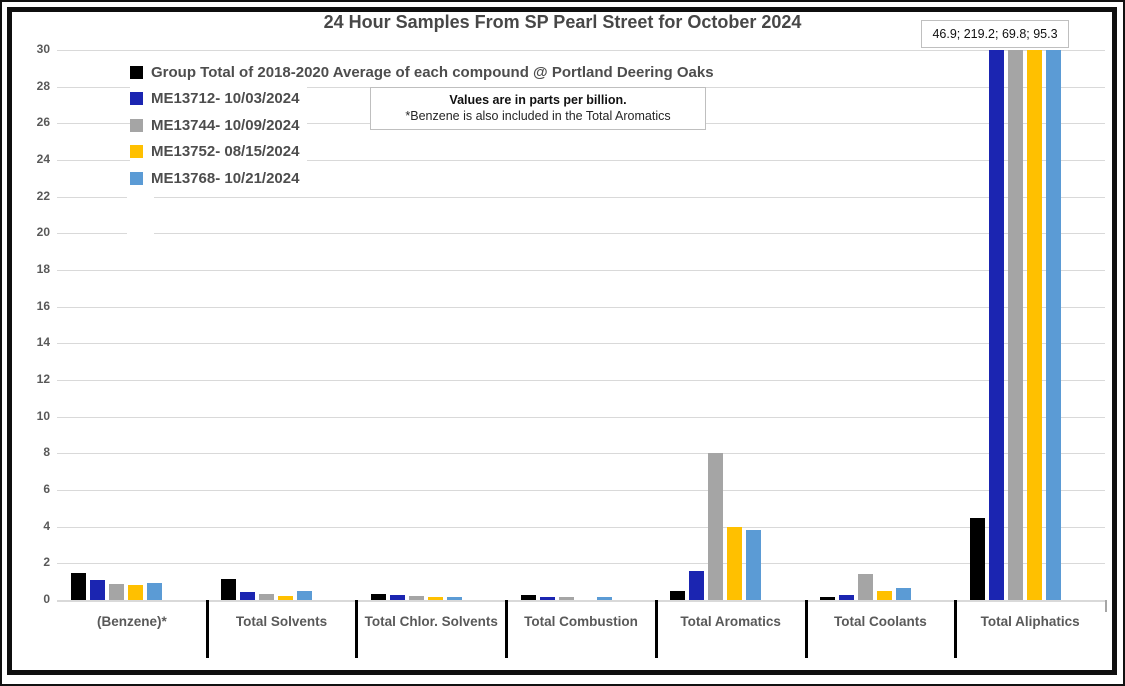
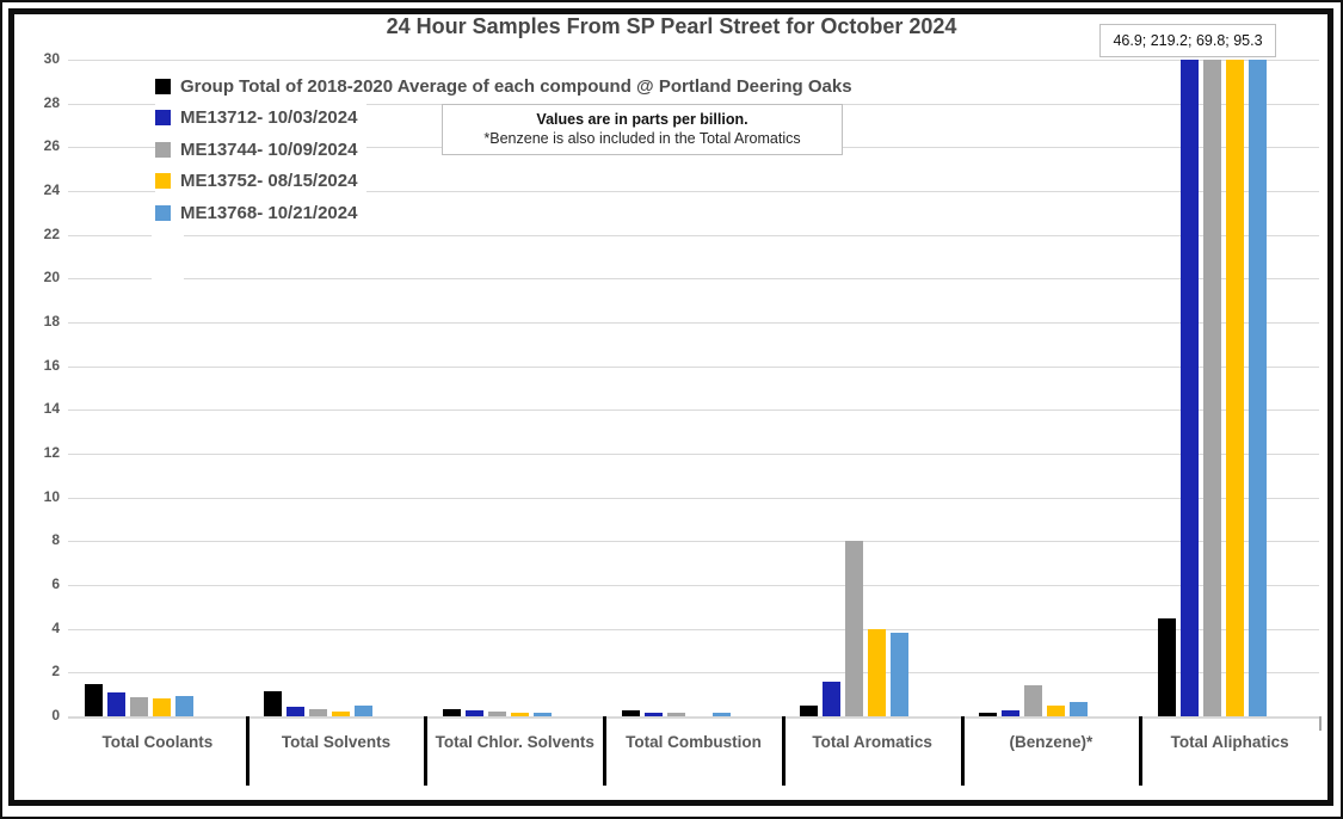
  0
  2
  4
  6
  8
  10
  12
  14
  16
  18
  20
  22
  24
  26
  28
  30
- (Benzene)*
+ Total Coolants
  Total Solvents
  Total Chlor. Solvents
  Total Combustion
  Total Aromatics
- Total Coolants
+ (Benzene)*
  Total Aliphatics
  24 Hour Samples From SP Pearl Street for October 2024
  Group Total of 2018-2020 Average of each compound @ Portland Deering Oaks
  ME13712- 10/03/2024
  ME13744- 10/09/2024
  ME13752- 08/15/2024
  ME13768- 10/21/2024
  Values are in parts per billion.
  *Benzene is also included in the Total Aromatics
  46.9; 219.2; 69.8; 95.3
